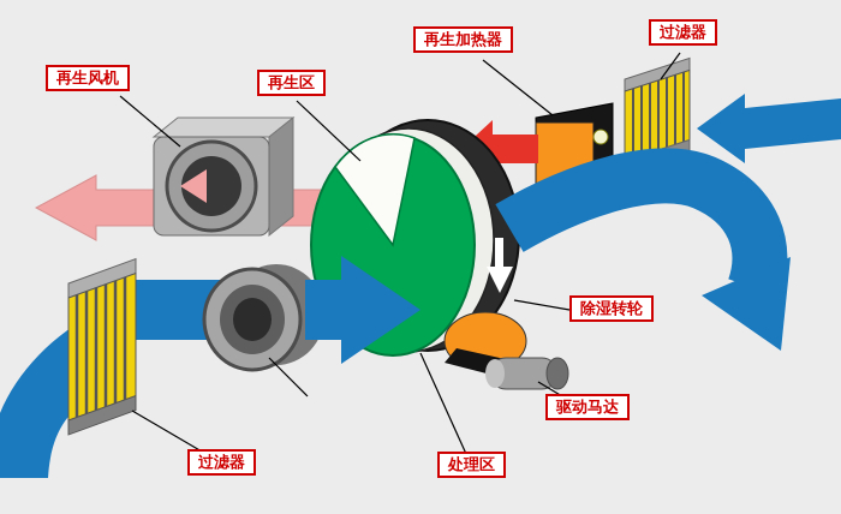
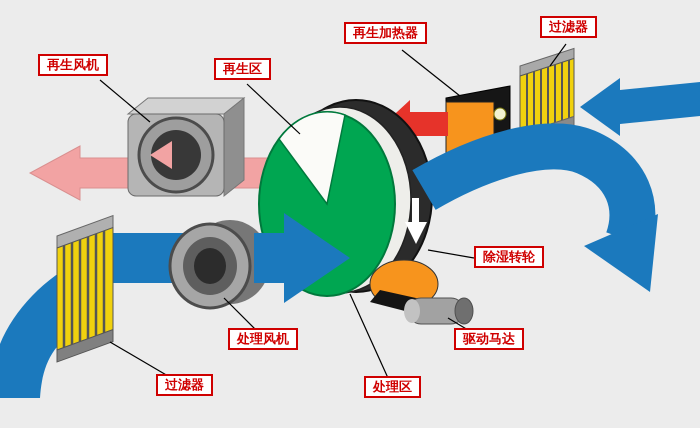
  再生风机
  再生区
  再生加热器
  过滤器
  除湿转轮
  驱动马达
+ 处理风机
  处理区
  过滤器
